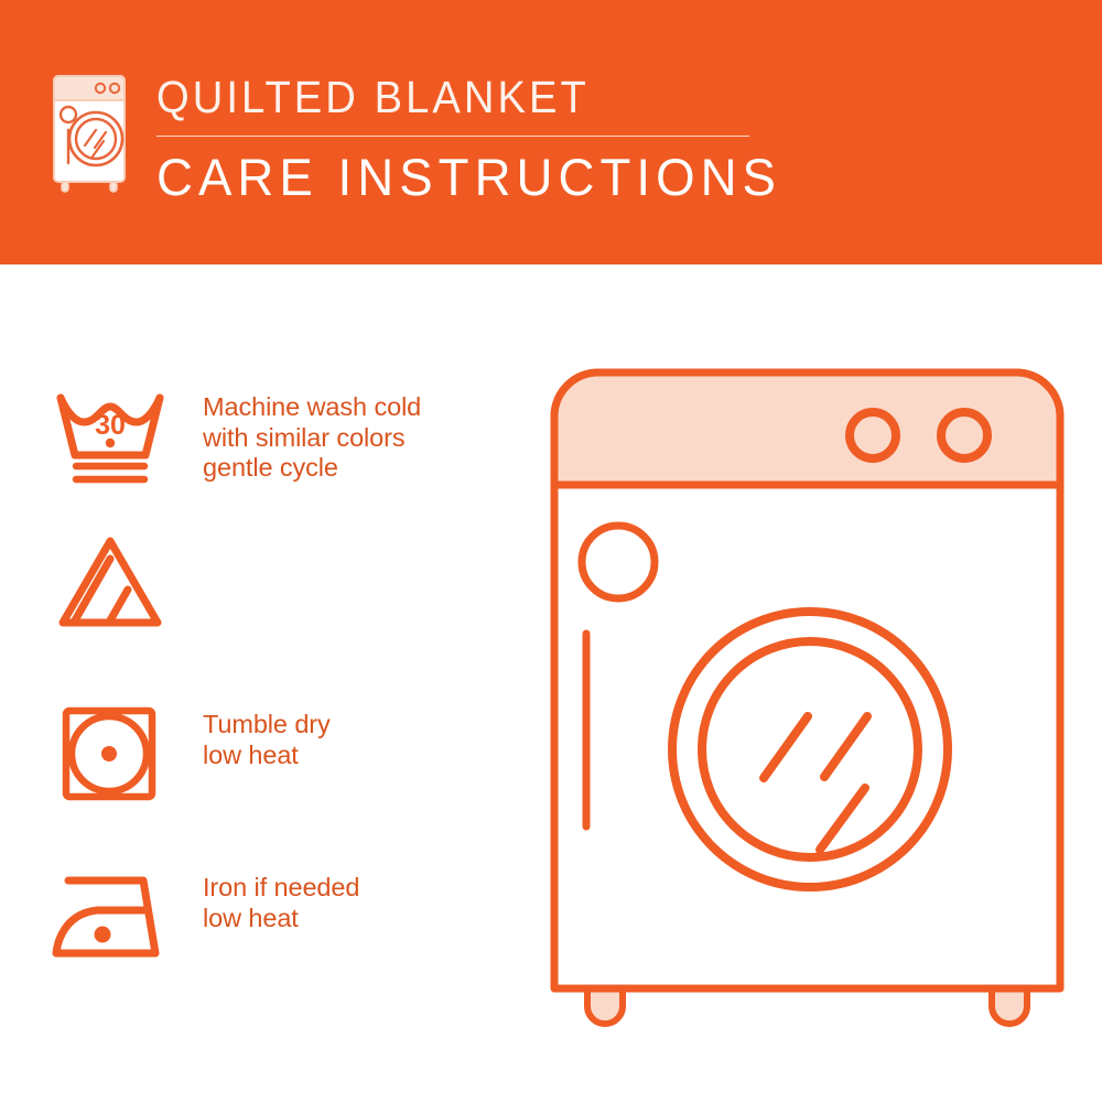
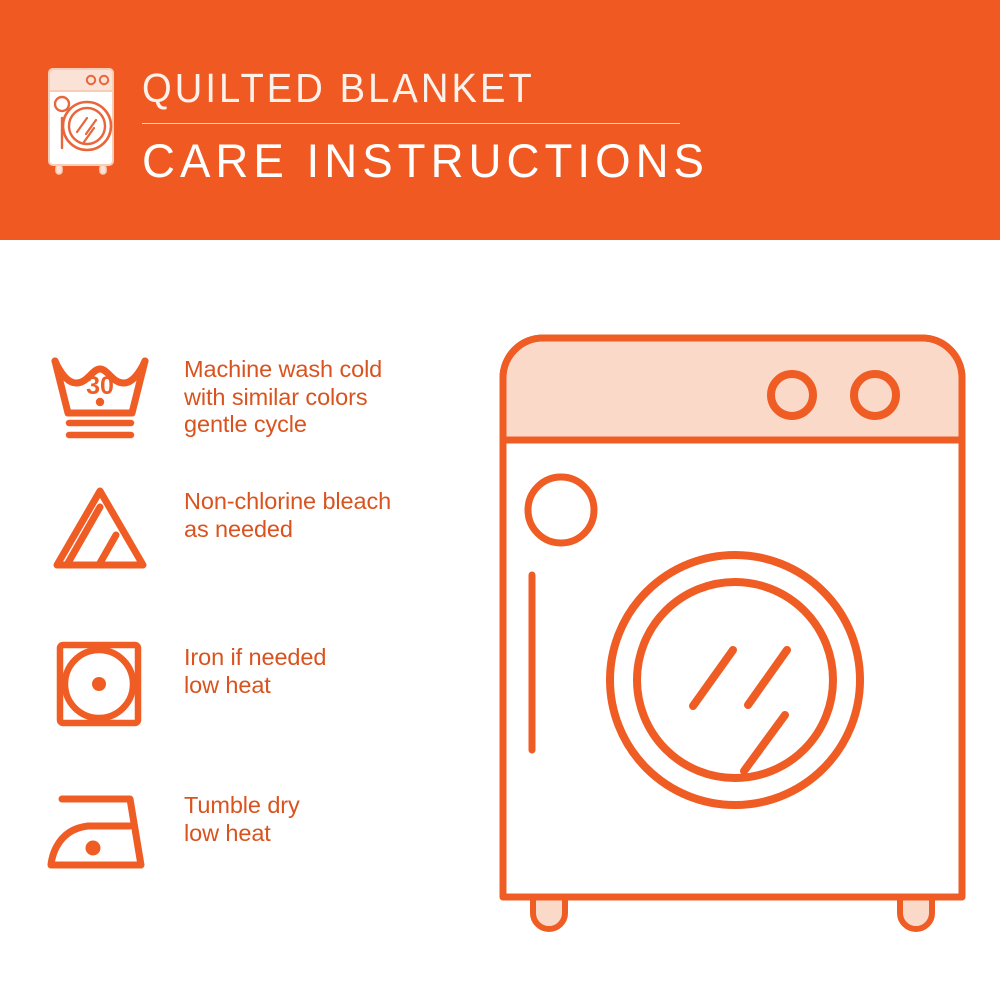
  QUILTED BLANKET
  CARE INSTRUCTIONS
  30
  Machine wash cold
  with similar colors
  gentle cycle
+ Non-chlorine bleach
+ as needed
- Tumble dry
+ Iron if needed
  low heat
- Iron if needed
+ Tumble dry
  low heat
